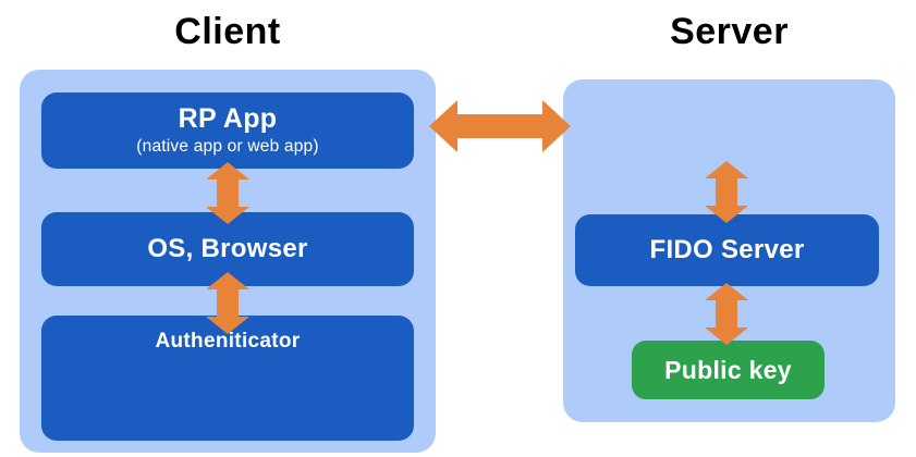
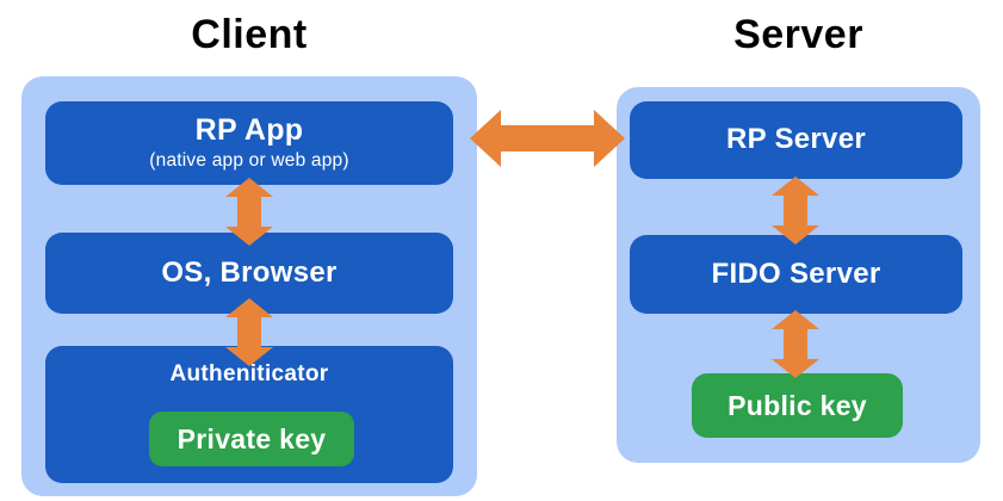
  Client
  Server
  RP App
  (native app or web app)
  OS, Browser
  Autheniticator
+ Private key
+ RP Server
  FIDO Server
  Public key
